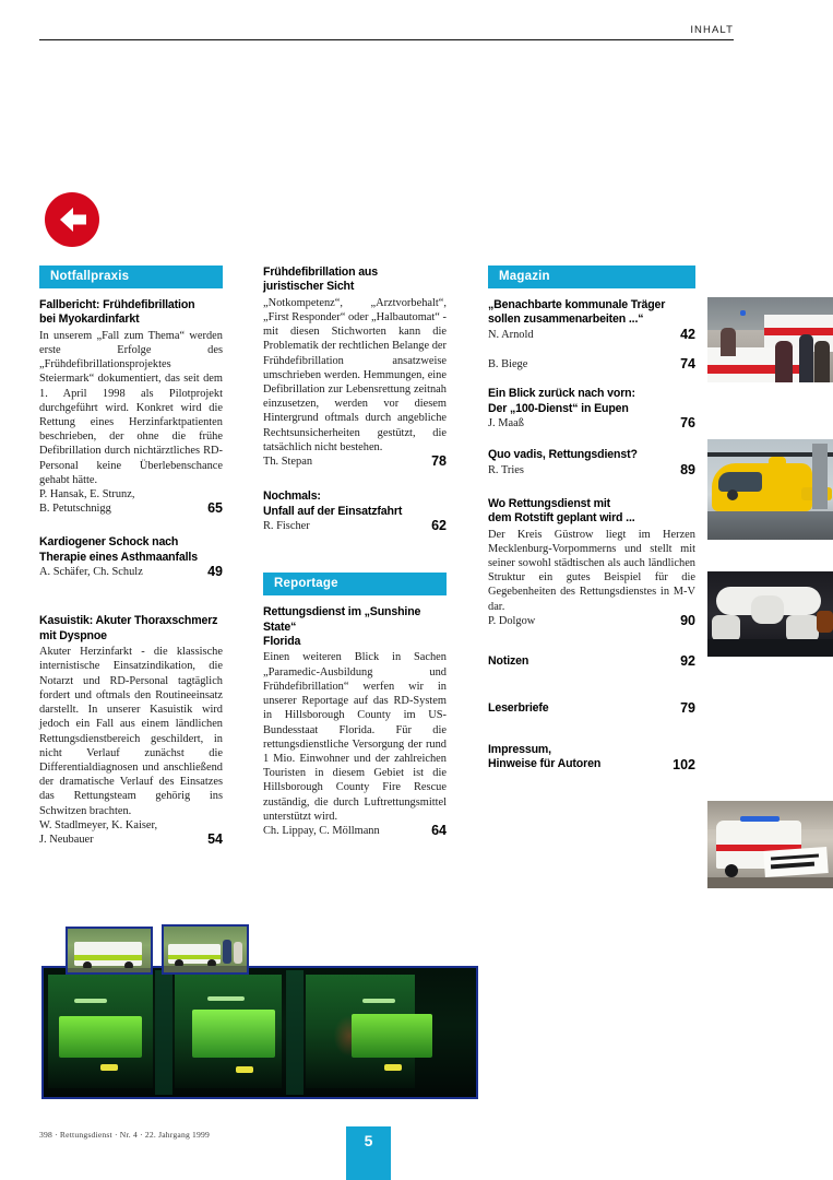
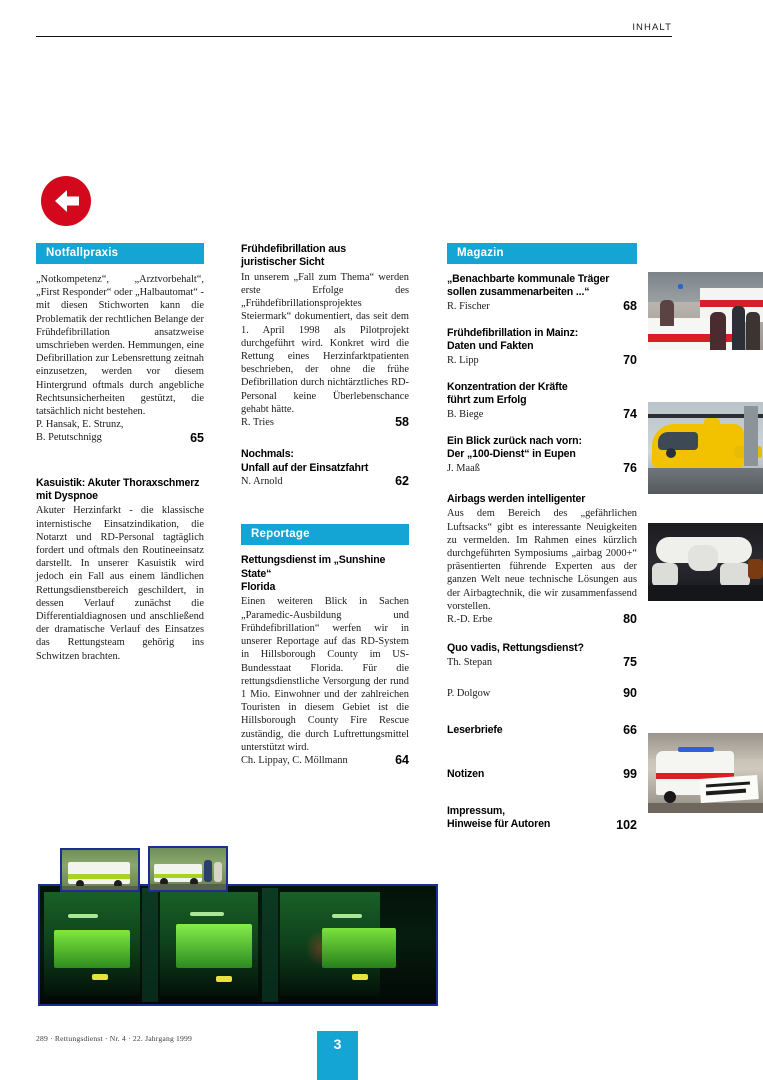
  INHALT
  Notfallpraxis
- Fallbericht: Frühdefibrillation
- bei Myokardinfarkt
- In unserem „Fall zum Thema“ werden erste Erfolge des „Frühdefibrillationsprojektes Steiermark“ dokumentiert, das seit dem 1. April 1998 als Pilotprojekt durchgeführt wird. Konkret wird die Rettung eines Herzinfarktpatienten beschrieben, der ohne die frühe Defibrillation durch nichtärztliches RD-Personal keine Überlebenschance gehabt hätte.
+ „Notkompetenz“, „Arztvorbehalt“, „First Responder“ oder „Halbautomat“ - mit diesen Stichworten kann die Problematik der rechtlichen Belange der Frühdefibrillation ansatzweise umschrieben werden. Hemmungen, eine Defibrillation zur Lebensrettung zeitnah einzusetzen, werden vor diesem Hintergrund oftmals durch angebliche Rechtsunsicherheiten gestützt, die tatsächlich nicht bestehen.
  P. Hansak, E. Strunz,
  B. Petutschnigg
  65
- Kardiogener Schock nach
- Therapie eines Asthmaanfalls
- A. Schäfer, Ch. Schulz
- 49
  Kasuistik: Akuter Thoraxschmerz
  mit Dyspnoe
- Akuter Herzinfarkt - die klassische internistische Einsatzindikation, die Notarzt und RD-Personal tagtäglich fordert und oftmals den Routineeinsatz darstellt. In unserer Kasuistik wird jedoch ein Fall aus einem ländlichen Rettungsdienstbereich geschildert, in nicht Verlauf zunächst die Differentialdiagnosen und anschließend der dramatische Verlauf des Einsatzes das Rettungsteam gehörig ins Schwitzen brachten.
+ Akuter Herzinfarkt - die klassische internistische Einsatzindikation, die Notarzt und RD-Personal tagtäglich fordert und oftmals den Routineeinsatz darstellt. In unserer Kasuistik wird jedoch ein Fall aus einem ländlichen Rettungsdienstbereich geschildert, in dessen Verlauf zunächst die Differentialdiagnosen und anschließend der dramatische Verlauf des Einsatzes das Rettungsteam gehörig ins Schwitzen brachten.
- W. Stadlmeyer, K. Kaiser,
- J. Neubauer
- 54
  Frühdefibrillation aus
  juristischer Sicht
- „Notkompetenz“, „Arztvorbehalt“, „First Responder“ oder „Halbautomat“ - mit diesen Stichworten kann die Problematik der rechtlichen Belange der Frühdefibrillation ansatzweise umschrieben werden. Hemmungen, eine Defibrillation zur Lebensrettung zeitnah einzusetzen, werden vor diesem Hintergrund oftmals durch angebliche Rechtsunsicherheiten gestützt, die tatsächlich nicht bestehen.
+ In unserem „Fall zum Thema“ werden erste Erfolge des „Frühdefibrillationsprojektes Steiermark“ dokumentiert, das seit dem 1. April 1998 als Pilotprojekt durchgeführt wird. Konkret wird die Rettung eines Herzinfarktpatienten beschrieben, der ohne die frühe Defibrillation durch nichtärztliches RD-Personal keine Überlebenschance gehabt hätte.
- Th. Stepan
+ R. Tries
- 78
+ 58
  Nochmals:
  Unfall auf der Einsatzfahrt
- R. Fischer
+ N. Arnold
  62
  Reportage
  Rettungsdienst im „Sunshine State“
  Florida
  Einen weiteren Blick in Sachen „Paramedic-Ausbildung und Frühdefibrillation“ werfen wir in unserer Reportage auf das RD-System in Hillsborough County im US-Bundesstaat Florida. Für die rettungsdienstliche Versorgung der rund 1 Mio. Einwohner und der zahlreichen Touristen in diesem Gebiet ist die Hillsborough County Fire Rescue zuständig, die durch Luftrettungsmittel unterstützt wird.
  Ch. Lippay, C. Möllmann
  64
  Magazin
  „Benachbarte kommunale Träger
  sollen zusammenarbeiten ...“
- N. Arnold
+ R. Fischer
- 42
+ 68
+ Frühdefibrillation in Mainz:
+ Daten und Fakten
+ R. Lipp
+ 70
+ Konzentration der Kräfte
+ führt zum Erfolg
  B. Biege
  74
  Ein Blick zurück nach vorn:
  Der „100-Dienst“ in Eupen
  J. Maaß
  76
+ Airbags werden intelligenter
+ Aus dem Bereich des „gefährlichen Luftsacks“ gibt es interessante Neuigkeiten zu vermelden. Im Rahmen eines kürzlich durchgeführten Symposiums „airbag 2000+“ präsentierten führende Experten aus der ganzen Welt neue technische Lösungen aus der Airbagtechnik, die wir zusammenfassend vorstellen.
+ R.-D. Erbe
+ 80
  Quo vadis, Rettungsdienst?
- R. Tries
+ Th. Stepan
- 89
+ 75
- Wo Rettungsdienst mit
- dem Rotstift geplant wird ...
- Der Kreis Güstrow liegt im Herzen Mecklenburg-Vorpommerns und stellt mit seiner sowohl städtischen als auch ländlichen Struktur ein gutes Beispiel für die Gegebenheiten des Rettungsdienstes in M-V dar.
  P. Dolgow
  90
- Notizen
+ Leserbriefe
- 92
+ 66
- Leserbriefe
+ Notizen
- 79
+ 99
  Impressum,
  Hinweise für Autoren
  102
- 398 · Rettungsdienst · Nr. 4 · 22. Jahrgang 1999
+ 289 · Rettungsdienst · Nr. 4 · 22. Jahrgang 1999
- 5
+ 3
